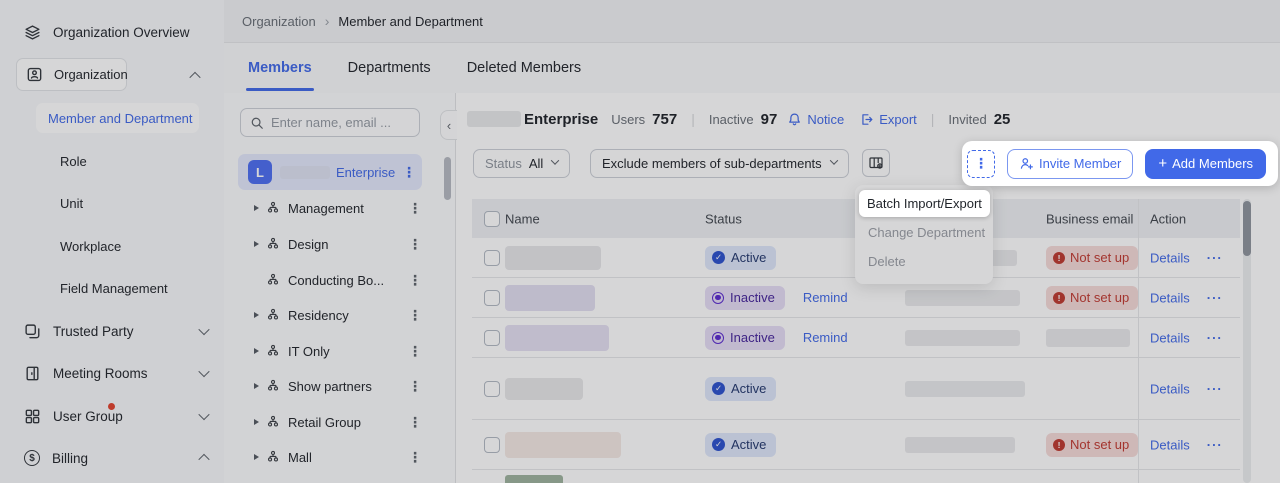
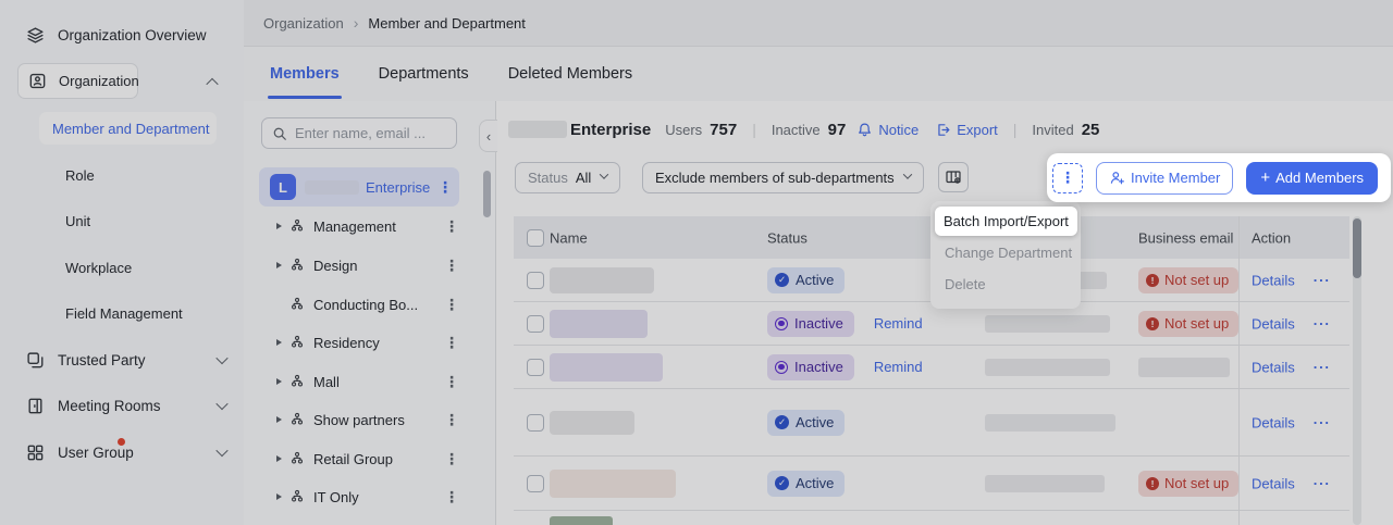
  Organization Overview
  Organization
  Member and Department
  Role
  Unit
  Workplace
  Field Management
  Trusted Party
  Meeting Rooms
  User Group
- $
- Billing
  Organization
  ›
  Member and Department
  Members
  Departments
  Deleted Members
  Enter name, email ...
  L
  Enterprise
  ⋮
  Management
  ⋮
  Design
  ⋮
  Conducting Bo...
  ⋮
  Residency
  ⋮
- IT Only
+ Mall
  ⋮
  Show partners
  ⋮
  Retail Group
  ⋮
- Mall
+ IT Only
  ⋮
  ‹
  Enterprise
  Users
  757
  Inactive
  97
  Notice
  Export
  |
  Invited
  25
  Status
  All
  Exclude members of sub-departments
  Name
  Status
  Business email
  Action
  ✓
  Active
  !
  Not set up
  Details
  ···
  Inactive
  Remind
  !
  Not set up
  Details
  ···
  Inactive
  Remind
  Details
  ···
  ✓
  Active
  Details
  ···
  ✓
  Active
  !
  Not set up
  Details
  ···
  Change Department
  Delete
  ⋮
  Invite Member
  +
  Add Members
  Batch Import/Export
